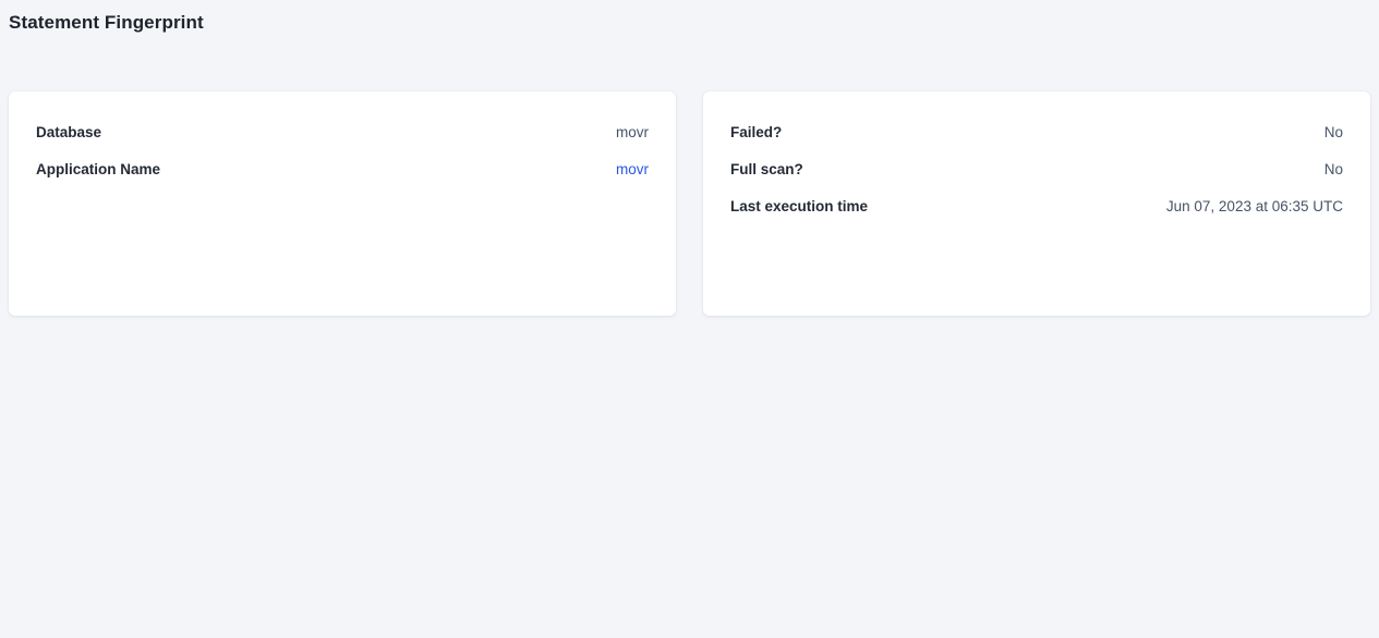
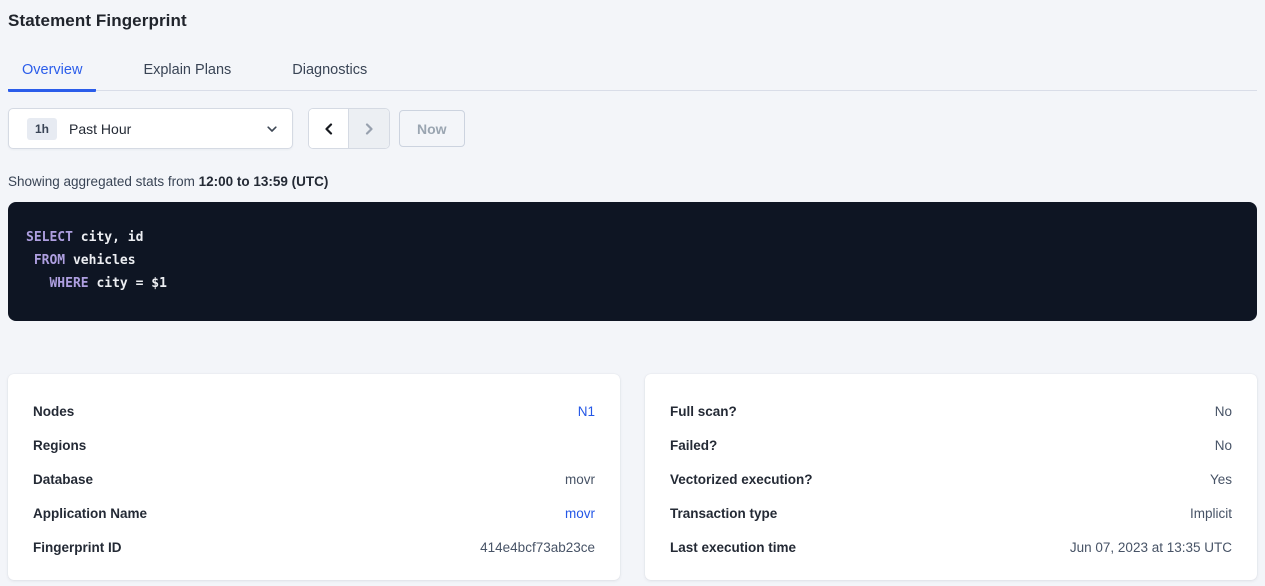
  Statement Fingerprint
+ Overview
+ Explain Plans
+ Diagnostics
+ 1h
+ Past Hour
+ Now
+ Showing aggregated stats from 12:00 to 13:59 (UTC)
+ SELECT city, id
+ FROM vehicles
+ WHERE city = $1
+ Nodes
+ N1
+ Regions
  Database
  movr
  Application Name
  movr
+ Fingerprint ID
+ 414e4bcf73ab23ce
- Failed?
+ Full scan?
  No
- Full scan?
+ Failed?
  No
+ Vectorized execution?
+ Yes
+ Transaction type
+ Implicit
  Last execution time
- Jun 07, 2023 at 06:35 UTC
+ Jun 07, 2023 at 13:35 UTC
